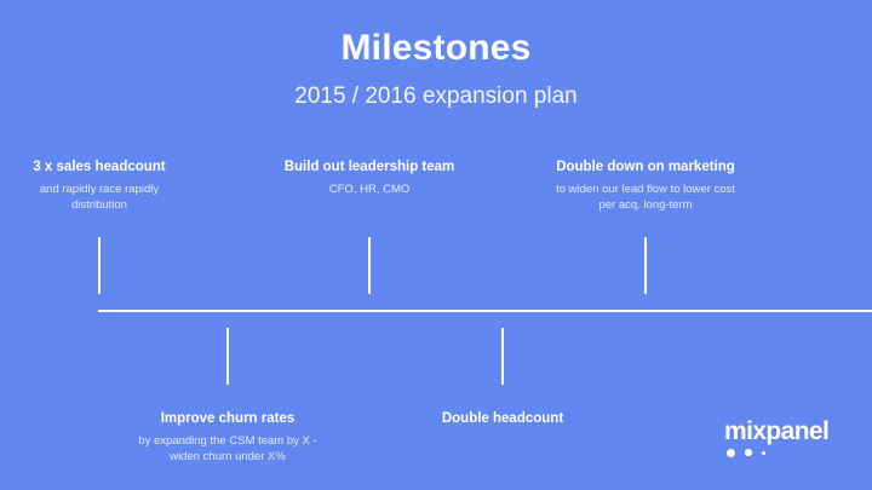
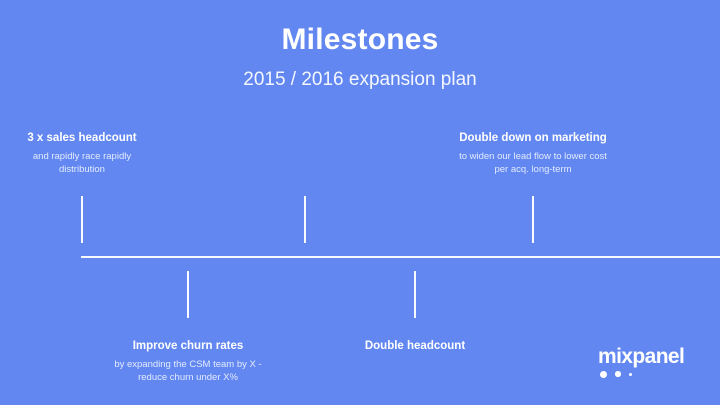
  Milestones
  2015 / 2016 expansion plan
  3 x sales headcount
  and rapidly race rapidly distribution
- Build out leadership team
- CFO, HR, CMO
  Double down on marketing
  to widen our lead flow to lower cost per acq. long-term
  Improve churn rates
- by expanding the CSM team by X - widen churn under X%
+ by expanding the CSM team by X - reduce churn under X%
  Double headcount
  mixpanel
